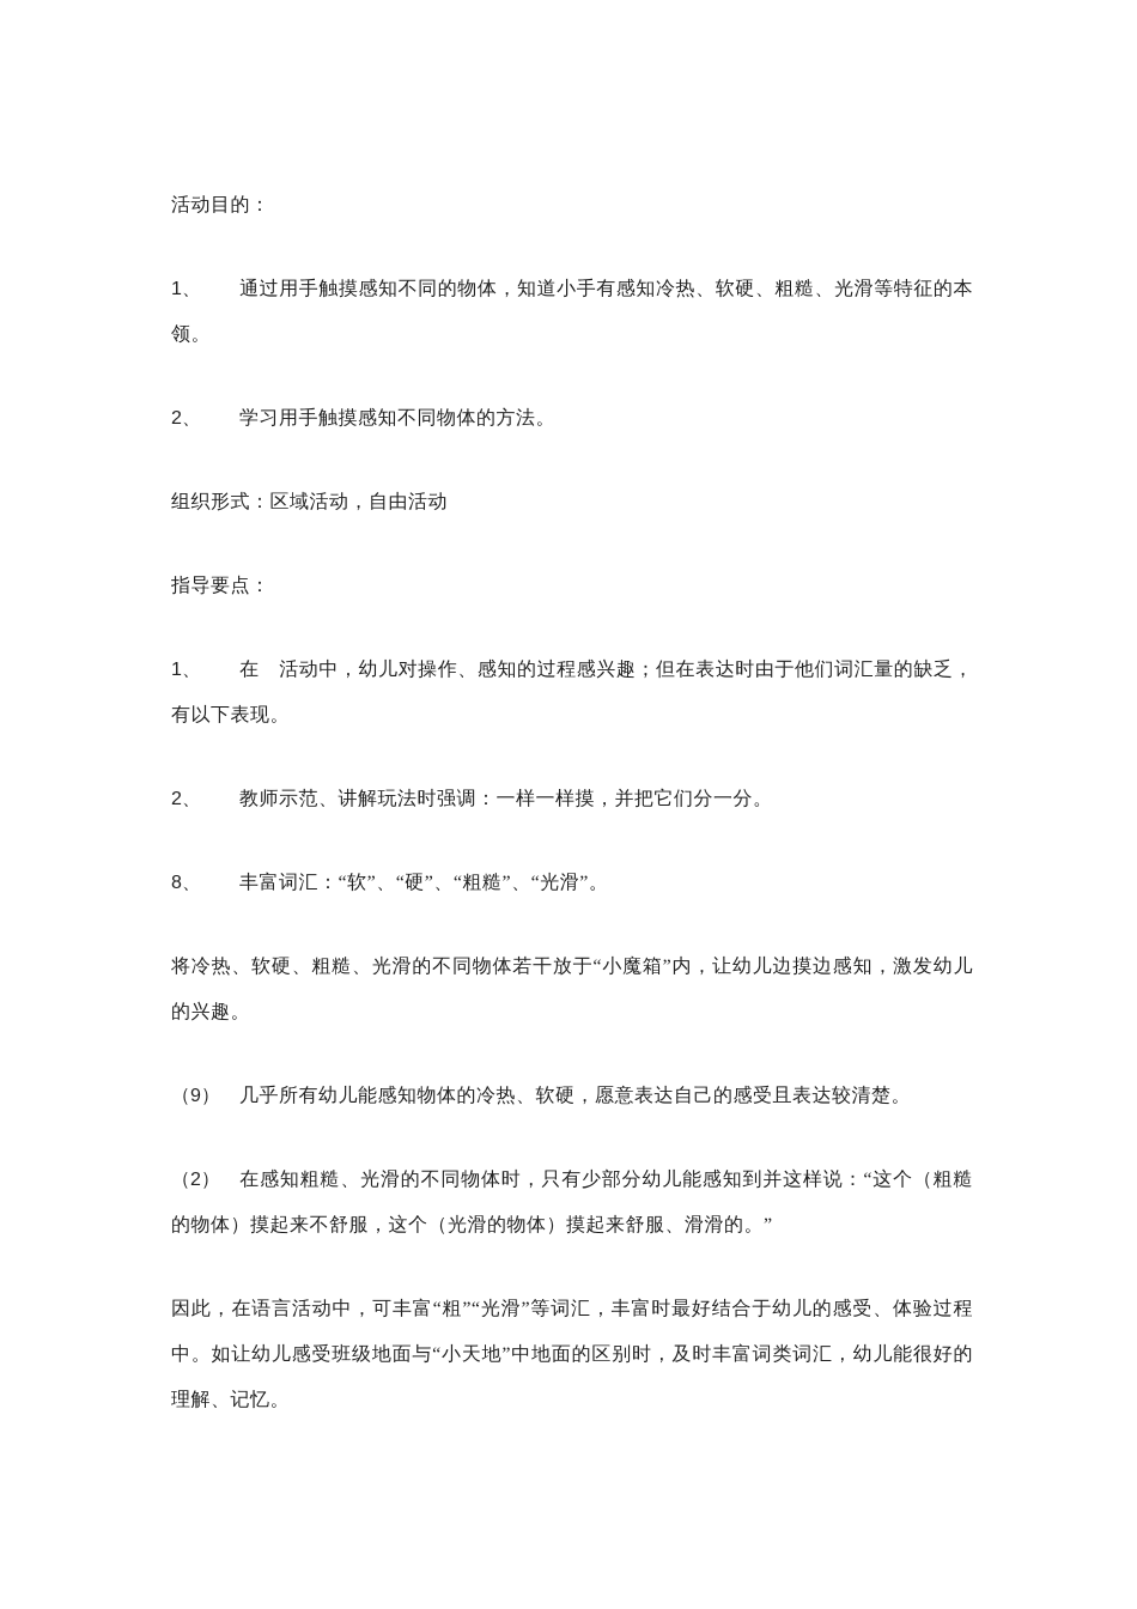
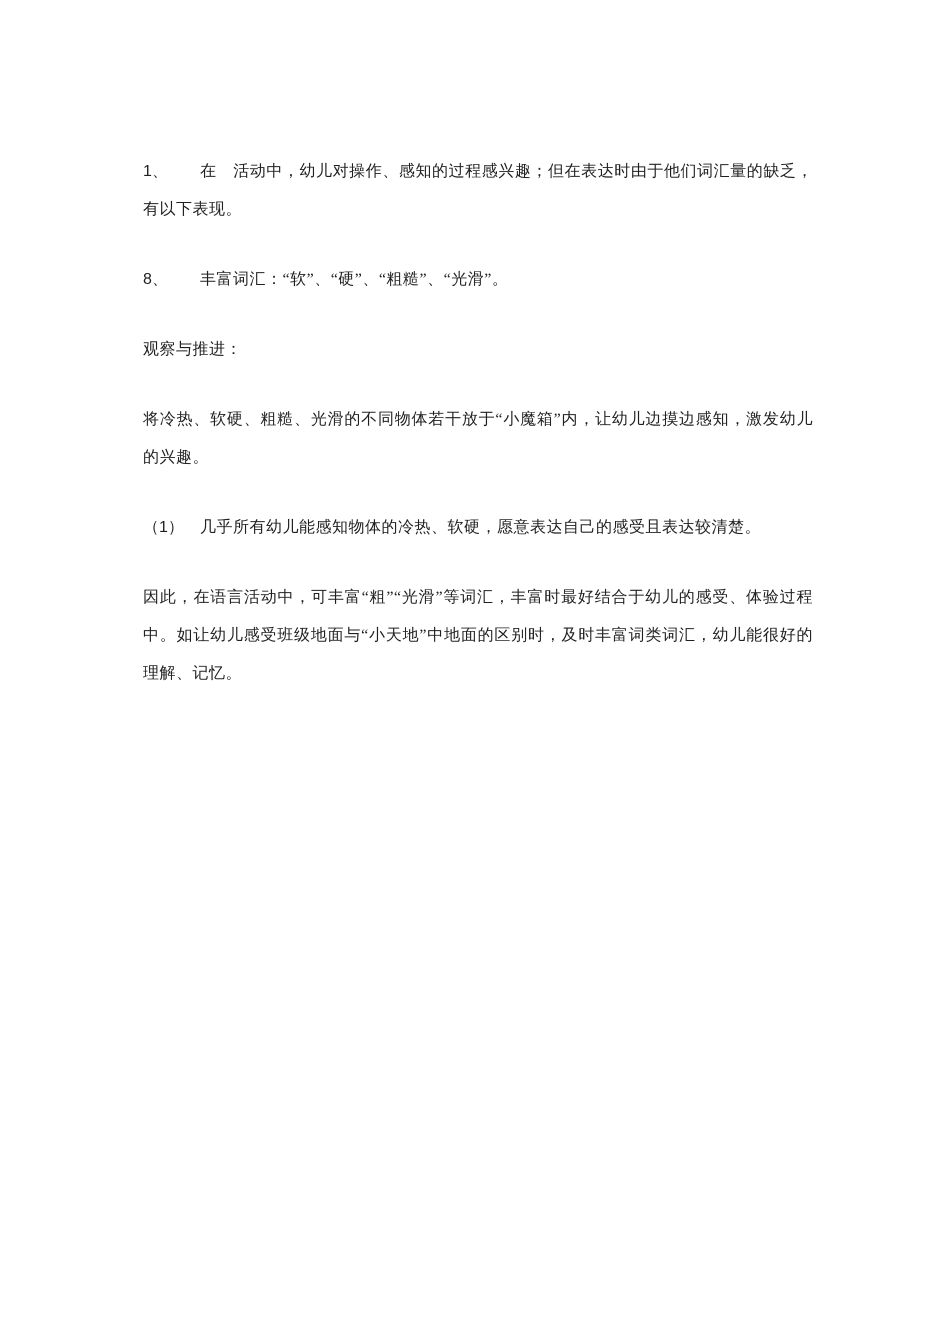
- 活动目的：
- 1、 通过用手触摸感知不同的物体，知道小手有感知冷热、软硬、粗糙、光滑等特征的本领。
- 2、 学习用手触摸感知不同物体的方法。
- 组织形式：区域活动，自由活动
- 指导要点：
  1、 在 活动中，幼儿对操作、感知的过程感兴趣；但在表达时由于他们词汇量的缺乏，有以下表现。
- 2、 教师示范、讲解玩法时强调：一样一样摸，并把它们分一分。
  8、 丰富词汇：“软”、“硬”、“粗糙”、“光滑”。
+ 观察与推进：
  将冷热、软硬、粗糙、光滑的不同物体若干放于“小魔箱”内，让幼儿边摸边感知，激发幼儿的兴趣。
- （9） 几乎所有幼儿能感知物体的冷热、软硬，愿意表达自己的感受且表达较清楚。
+ （1） 几乎所有幼儿能感知物体的冷热、软硬，愿意表达自己的感受且表达较清楚。
- （2） 在感知粗糙、光滑的不同物体时，只有少部分幼儿能感知到并这样说：“这个（粗糙的物体）摸起来不舒服，这个（光滑的物体）摸起来舒服、滑滑的。”
  因此，在语言活动中，可丰富“粗”“光滑”等词汇，丰富时最好结合于幼儿的感受、体验过程中。如让幼儿感受班级地面与“小天地”中地面的区别时，及时丰富词类词汇，幼儿能很好的理解、记忆。
